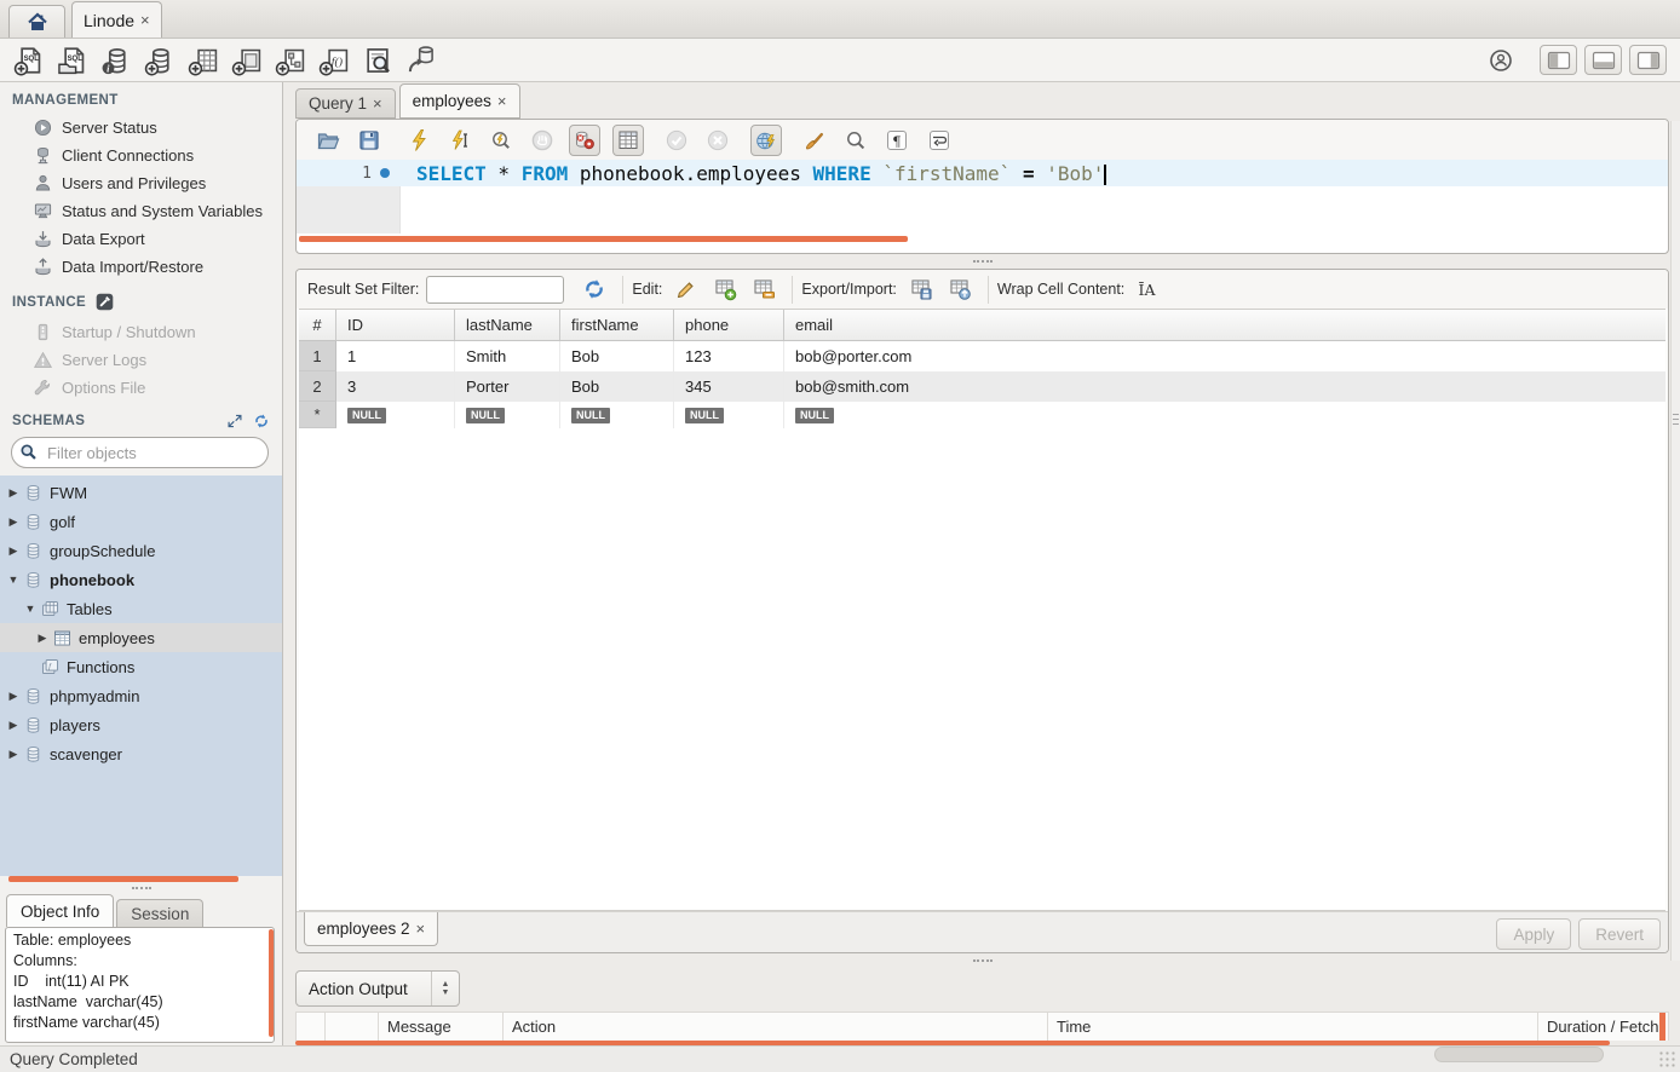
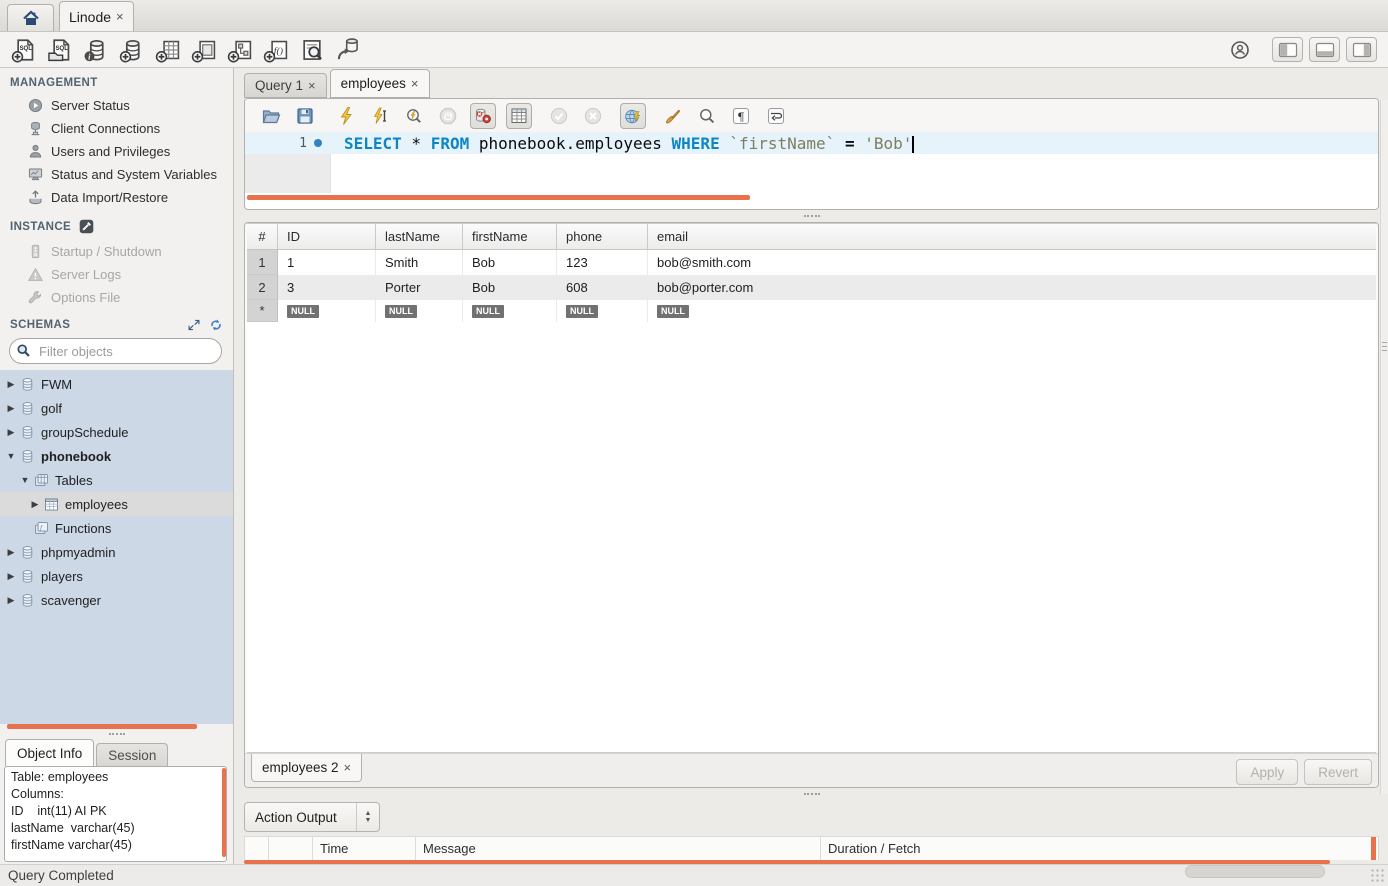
  Linode
  ×
  i
  f()
  MANAGEMENT
  Server Status
  Client Connections
  Users and Privileges
  Status and System Variables
- Data Export
  Data Import/Restore
  INSTANCE
  Startup / Shutdown
  Server Logs
  Options File
  SCHEMAS
  Filter objects
  ▶
  FWM
  ▶
  golf
  ▶
  groupSchedule
  ▼
  phonebook
  ▼
  Tables
  ▶
  employees
  Functions
  ▶
  phpmyadmin
  ▶
  players
  ▶
  scavenger
  Object Info
  Session
  Table: employees
  Columns:
  ID int(11) AI PK
  lastName varchar(45)
  firstName varchar(45)
  Query 1
  ×
  employees
  ×
  ¶
  1
  SELECT * FROM phonebook.employees WHERE `firstName` = 'Bob'
- Result Set Filter:
- Edit:
- Export/Import:
- Wrap Cell Content:
- ĪA
  #
  ID
  lastName
  firstName
  phone
  email
  1
  1
  Smith
  Bob
  123
- bob@porter.com
+ bob@smith.com
  2
  3
  Porter
  Bob
- 345
+ 608
- bob@smith.com
+ bob@porter.com
  *
  NULL
  NULL
  NULL
  NULL
  NULL
  employees 2
  ×
  Apply
  Revert
  Action Output
- Message
+ Time
- Action
- Time
+ Message
  Duration / Fetch
  Query Completed
